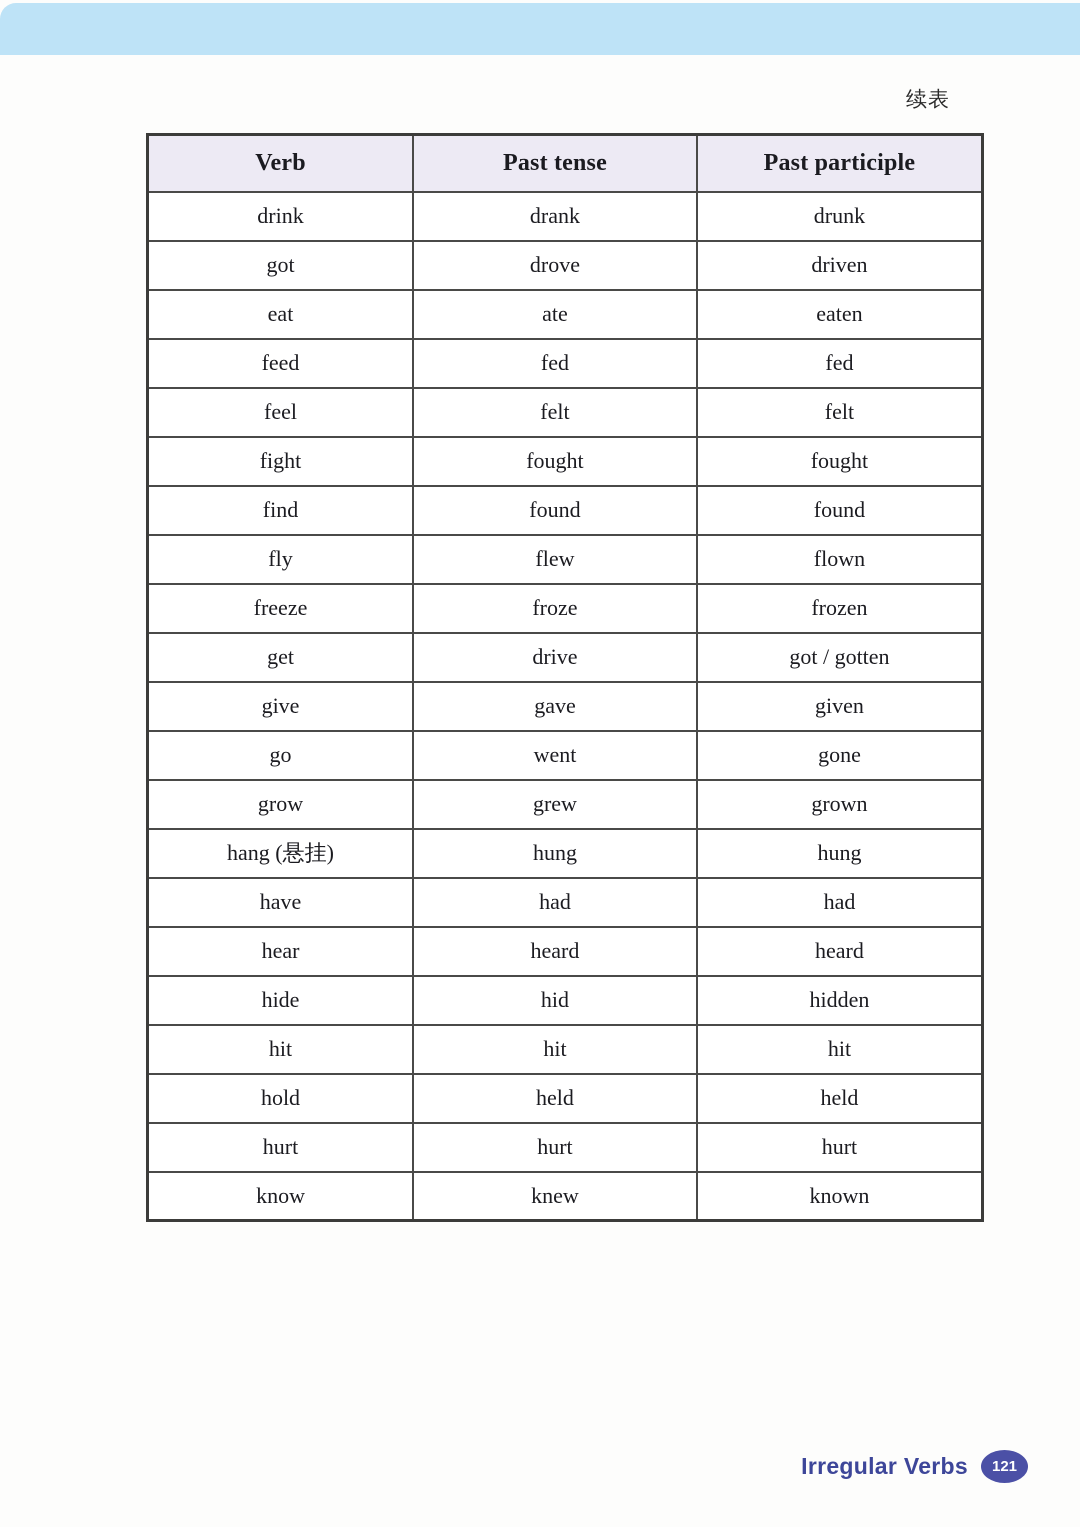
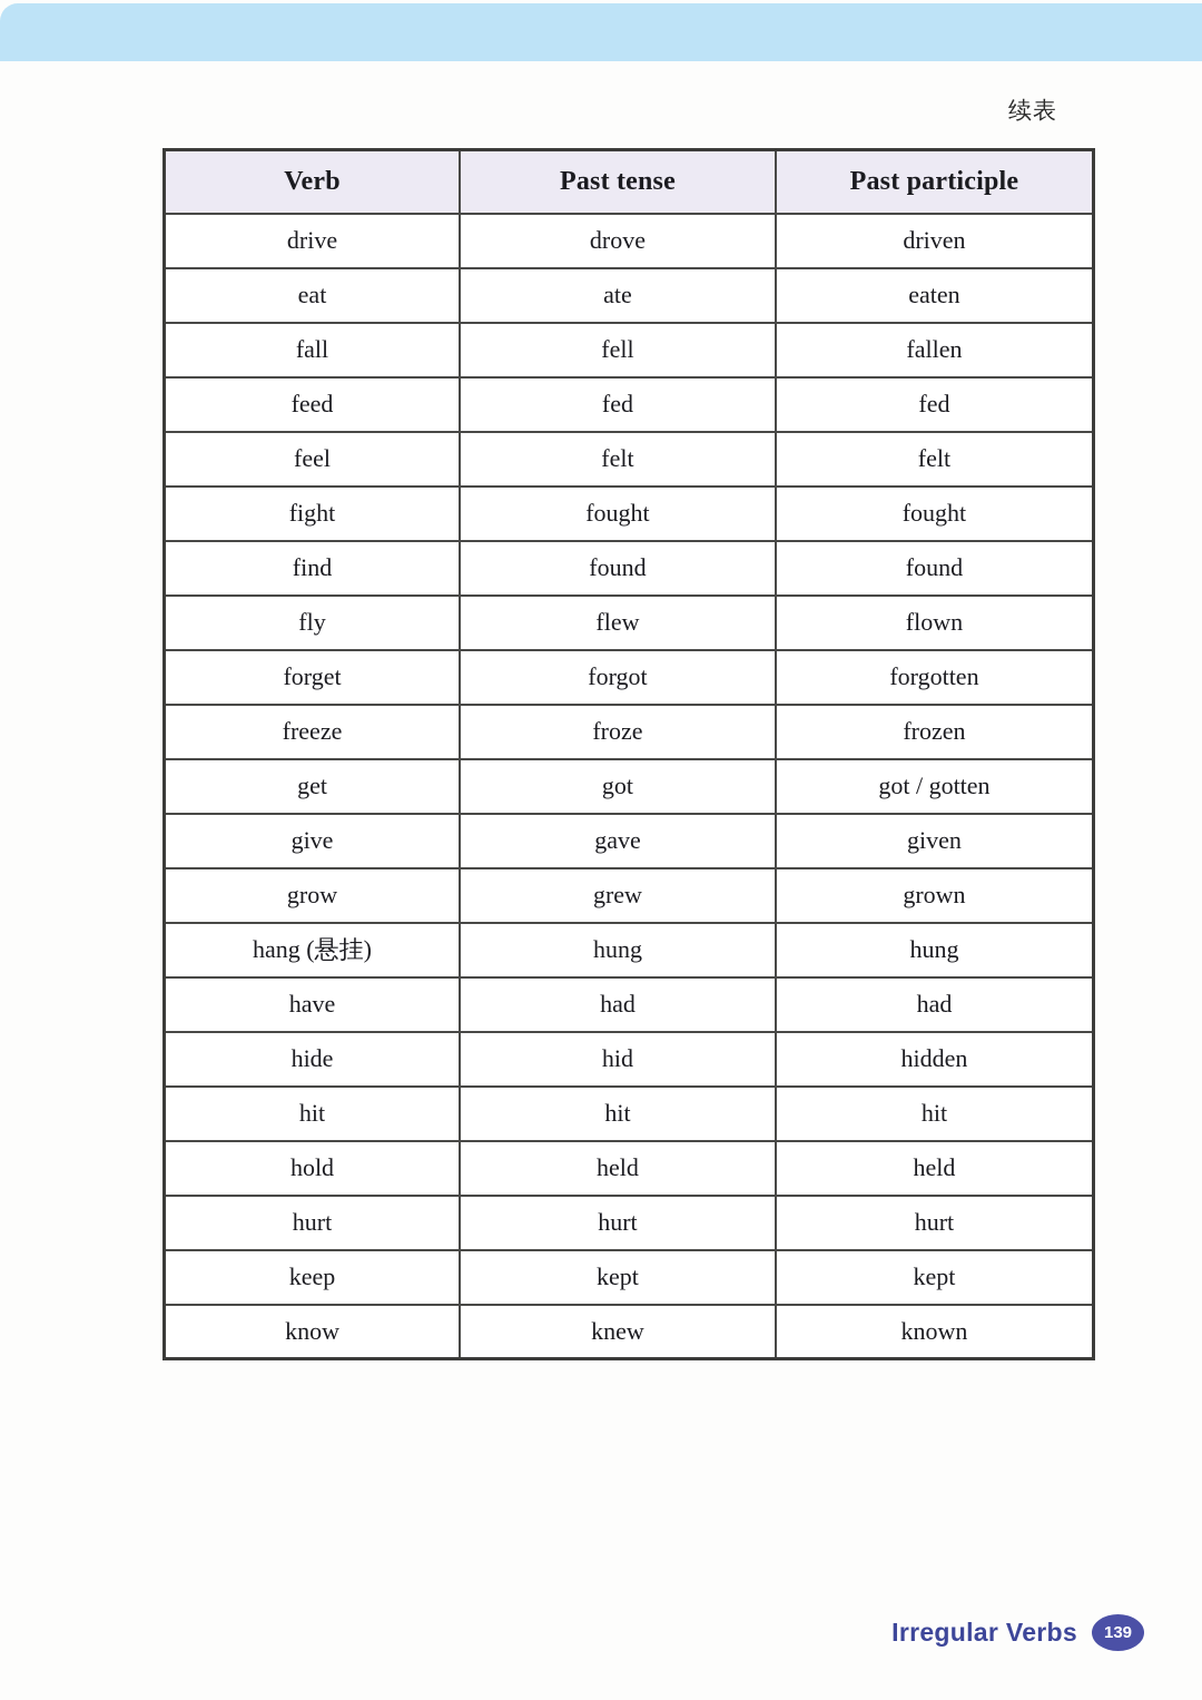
  续表
  Verb	Past tense	Past participle
- drink	drank	drunk
- got	drove	driven
+ drive	drove	driven
  eat	ate	eaten
+ fall	fell	fallen
  feed	fed	fed
  feel	felt	felt
  fight	fought	fought
  find	found	found
  fly	flew	flown
+ forget	forgot	forgotten
  freeze	froze	frozen
- get	drive	got / gotten
+ get	got	got / gotten
  give	gave	given
- go	went	gone
  grow	grew	grown
  hang (悬挂)	hung	hung
  have	had	had
- hear	heard	heard
  hide	hid	hidden
  hit	hit	hit
  hold	held	held
  hurt	hurt	hurt
+ keep	kept	kept
  know	knew	known
  Irregular Verbs
- 121
+ 139
